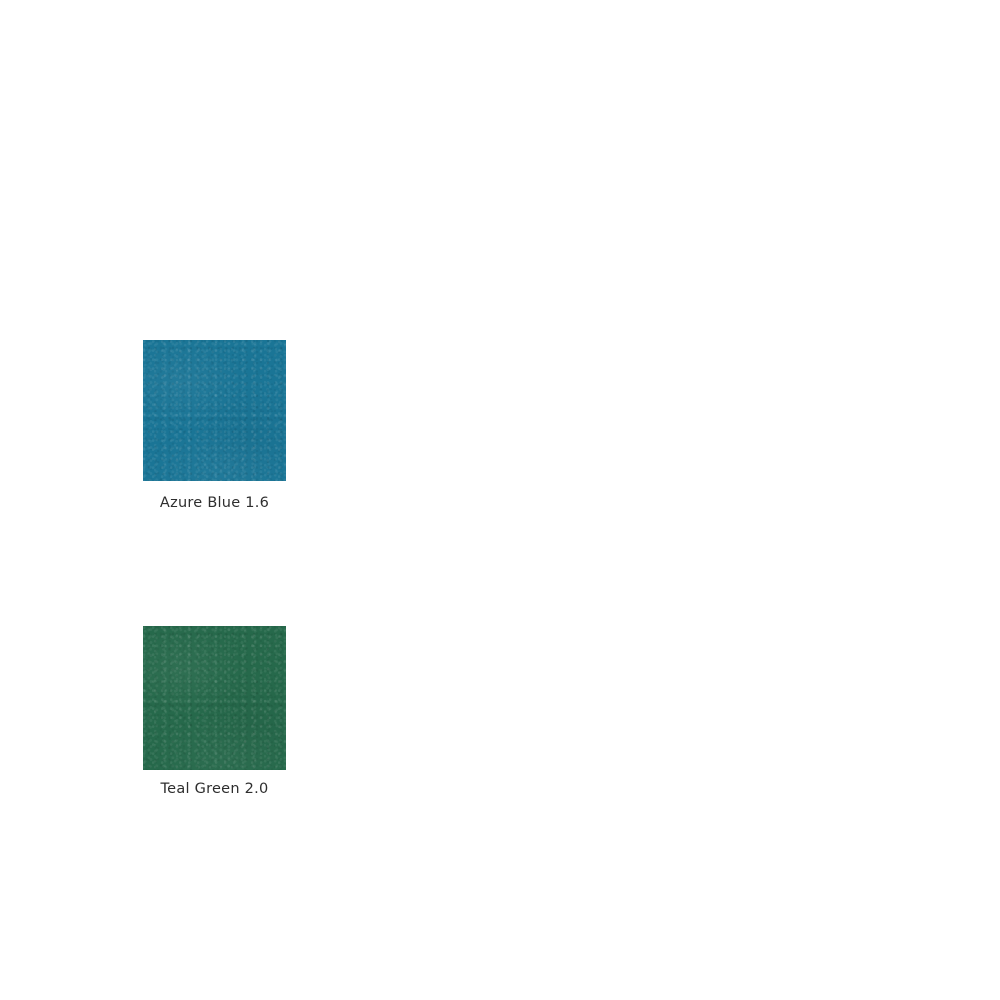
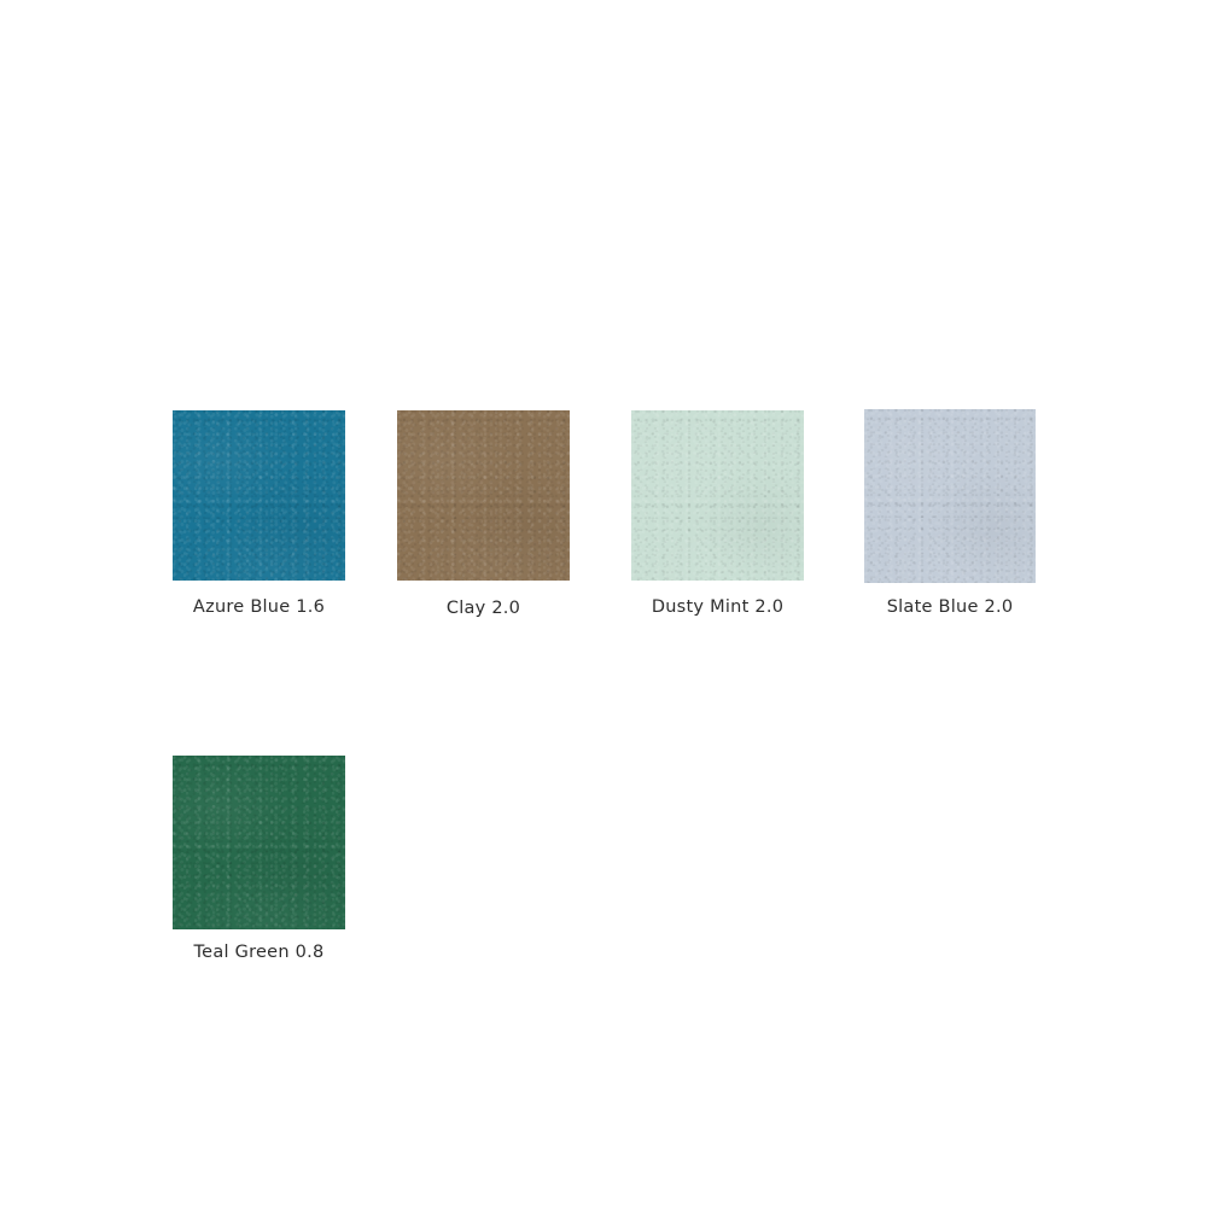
  Azure Blue 1.6
+ Clay 2.0
+ Dusty Mint 2.0
+ Slate Blue 2.0
- Teal Green 2.0
+ Teal Green 0.8
